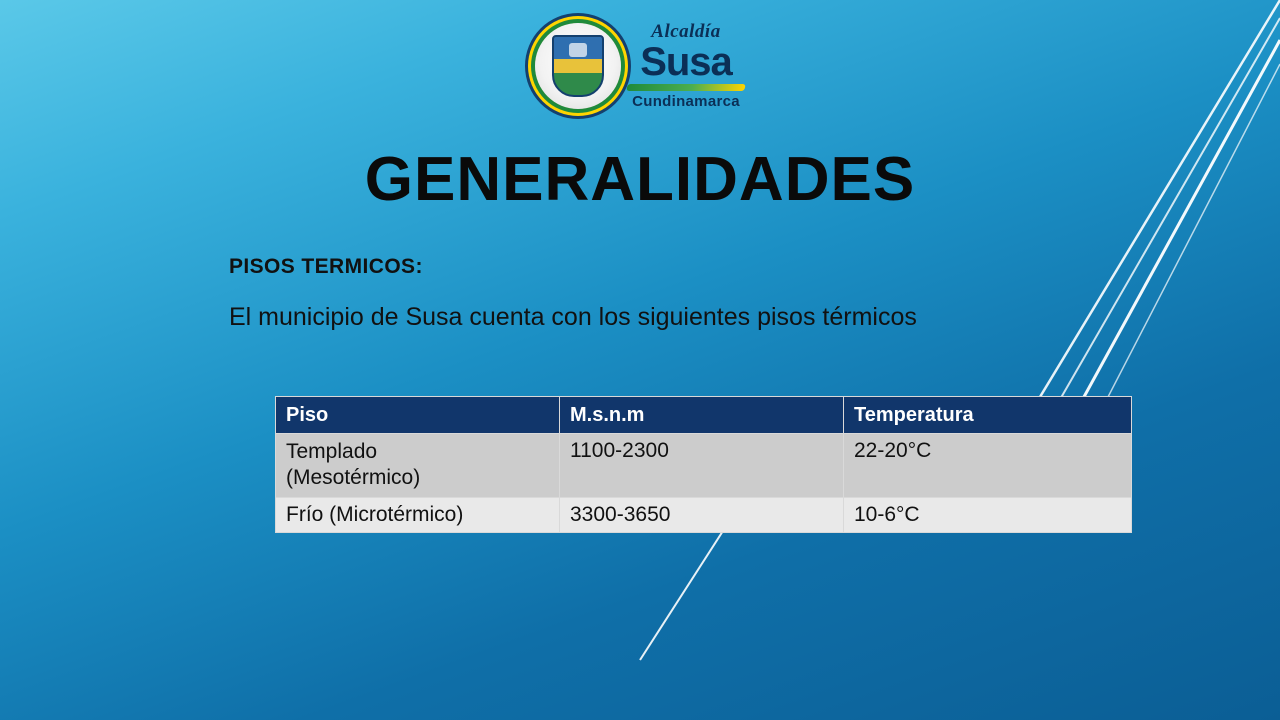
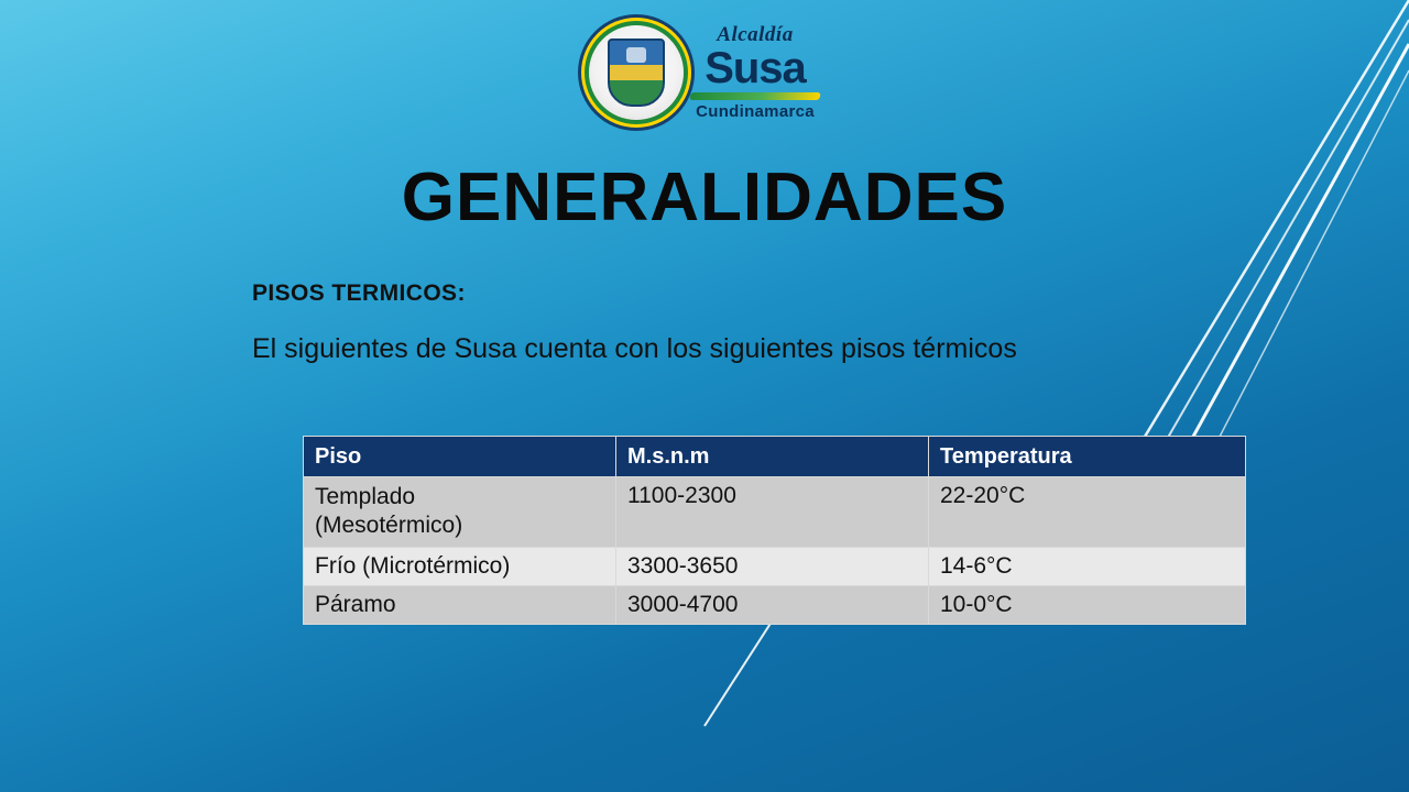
  Alcaldía
  Susa
  Cundinamarca
  GENERALIDADES
  PISOS TERMICOS:
- El municipio de Susa cuenta con los siguientes pisos térmicos
+ El siguientes de Susa cuenta con los siguientes pisos térmicos
  Piso	M.s.n.m	Temperatura
  Templado (Mesotérmico)	1100-2300	22-20°C
- Frío (Microtérmico)	3300-3650	10-6°C
+ Frío (Microtérmico)	3300-3650	14-6°C
+ Páramo	3000-4700	10-0°C
